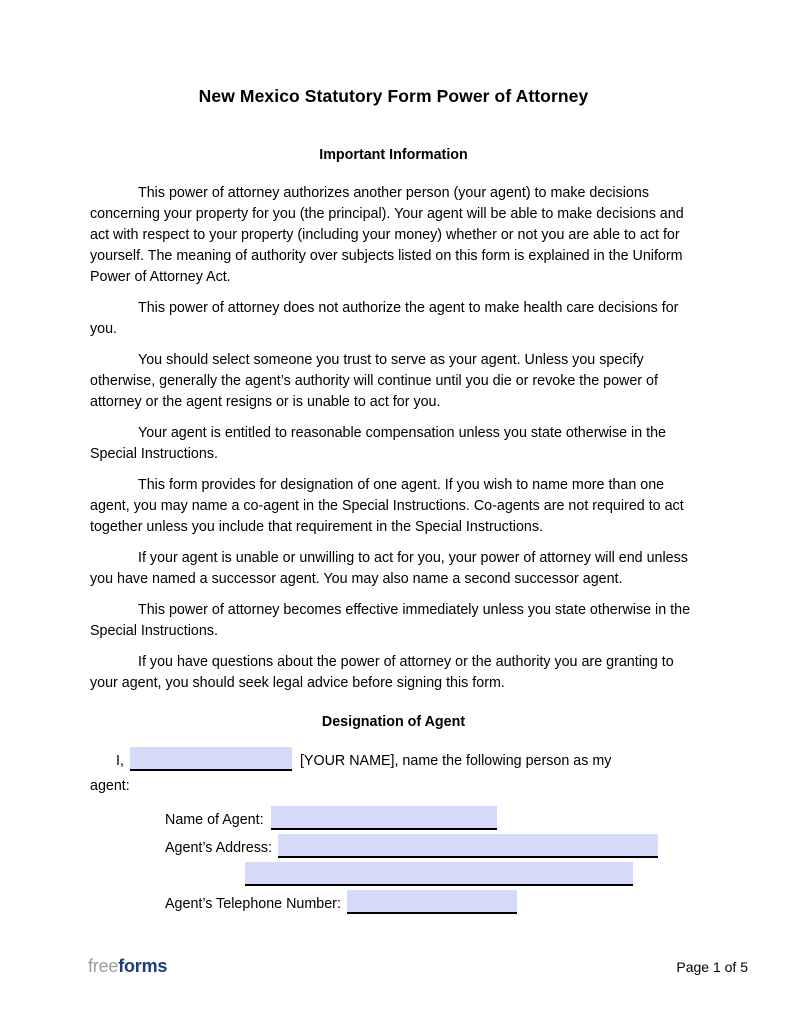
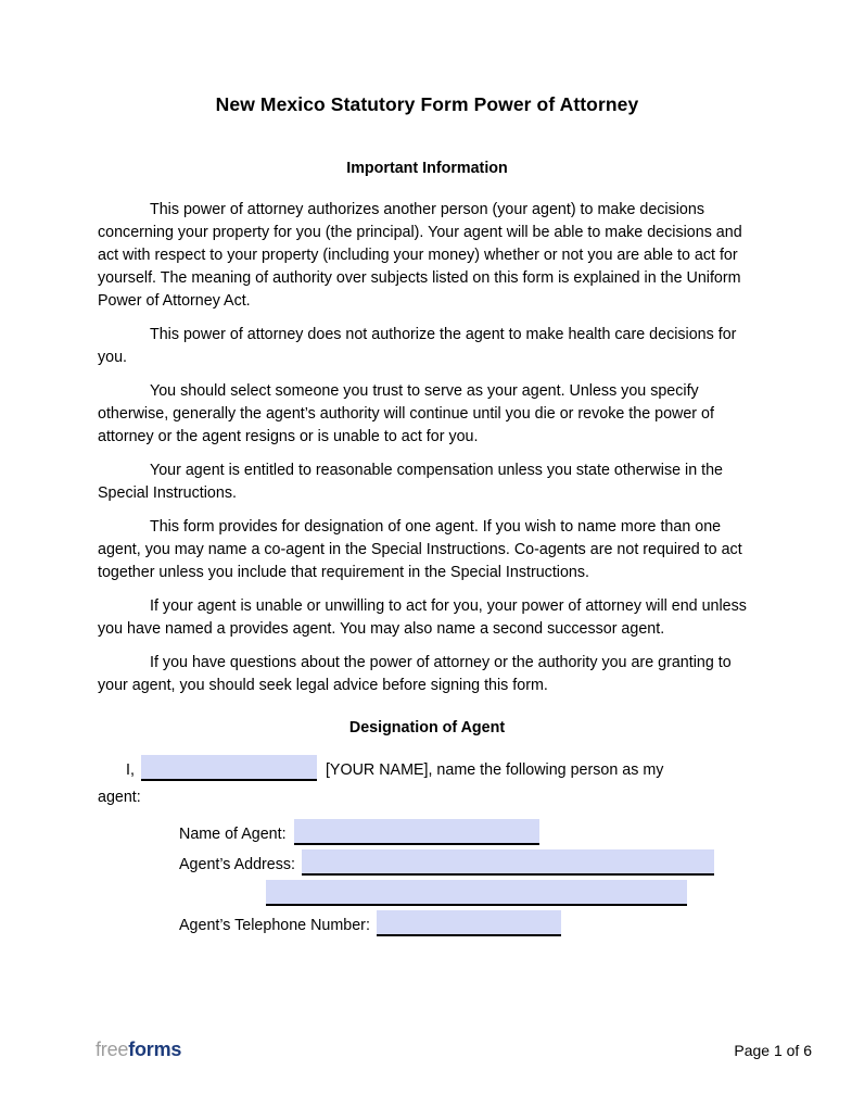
  New Mexico Statutory Form Power of Attorney
  Important Information
  This power of attorney authorizes another person (your agent) to make decisions concerning your property for you (the principal). Your agent will be able to make decisions and act with respect to your property (including your money) whether or not you are able to act for yourself. The meaning of authority over subjects listed on this form is explained in the Uniform Power of Attorney Act.
  This power of attorney does not authorize the agent to make health care decisions for you.
  You should select someone you trust to serve as your agent. Unless you specify otherwise, generally the agent’s authority will continue until you die or revoke the power of attorney or the agent resigns or is unable to act for you.
  Your agent is entitled to reasonable compensation unless you state otherwise in the Special Instructions.
  This form provides for designation of one agent. If you wish to name more than one agent, you may name a co-agent in the Special Instructions. Co-agents are not required to act together unless you include that requirement in the Special Instructions.
- If your agent is unable or unwilling to act for you, your power of attorney will end unless you have named a successor agent. You may also name a second successor agent.
+ If your agent is unable or unwilling to act for you, your power of attorney will end unless you have named a provides agent. You may also name a second successor agent.
- This power of attorney becomes effective immediately unless you state otherwise in the Special Instructions.
  If you have questions about the power of attorney or the authority you are granting to your agent, you should seek legal advice before signing this form.
  Designation of Agent
  I, [YOUR NAME], name the following person as my
  agent:
  Name of Agent:
  Agent’s Address:
  Agent’s Telephone Number:
  freeforms
- Page 1 of 5
+ Page 1 of 6
